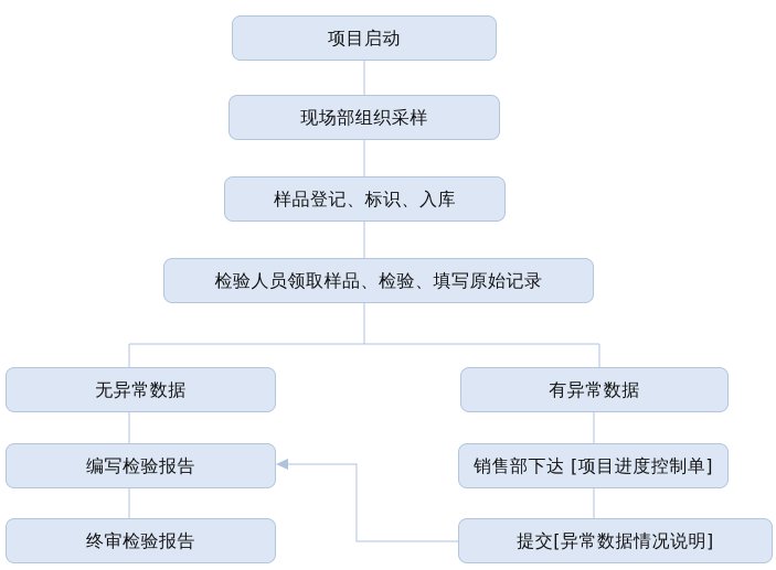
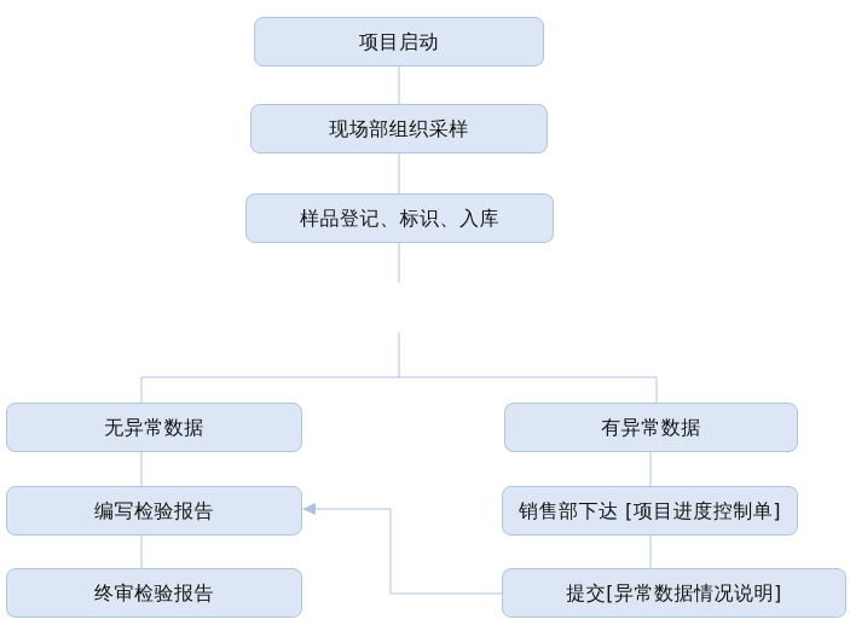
  项目启动
  现场部组织采样
  样品登记、标识、入库
- 检验人员领取样品、检验、填写原始记录
  无异常数据
  有异常数据
  编写检验报告
  销售部下达 [项目进度控制单]
  终审检验报告
  提交[异常数据情况说明]
